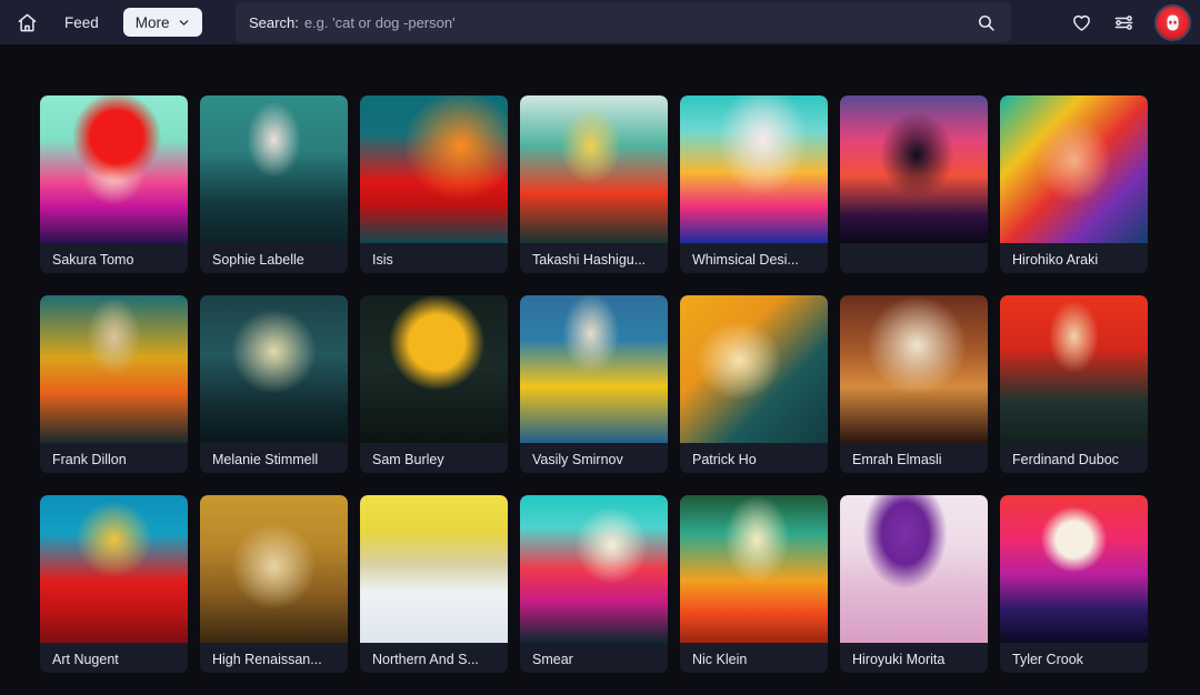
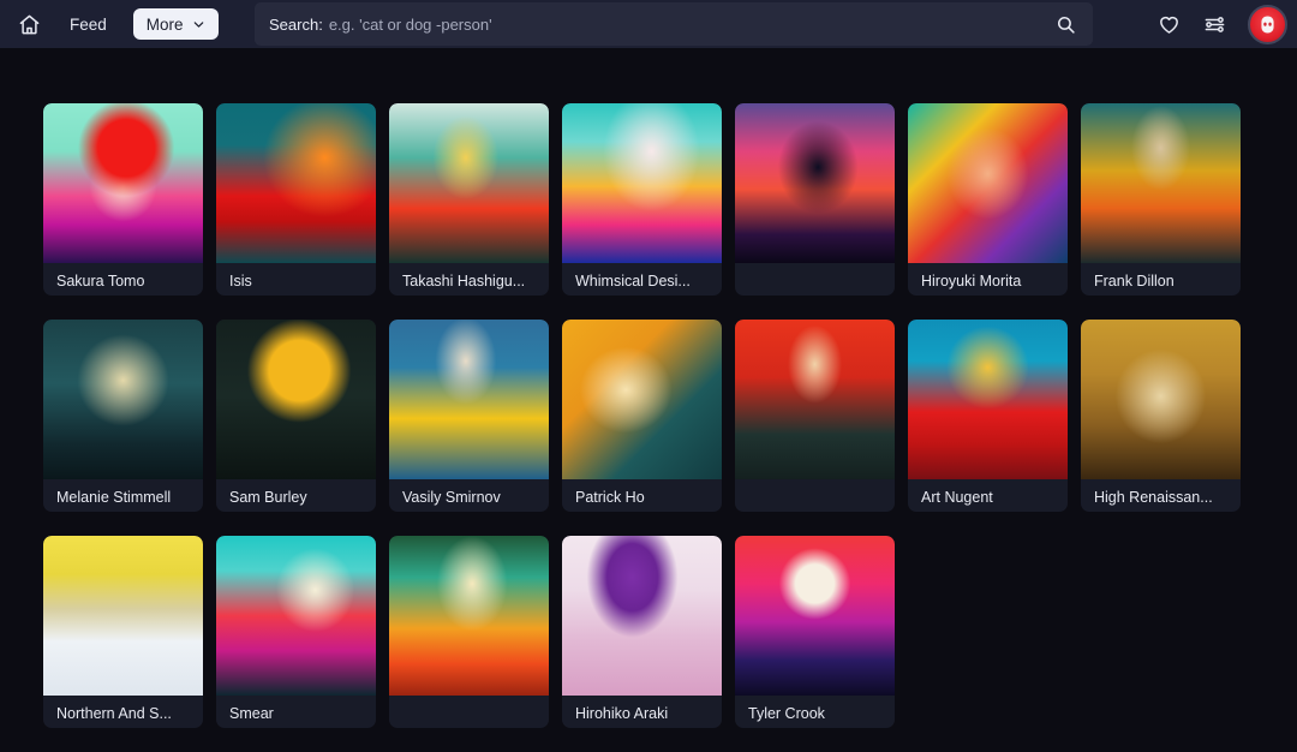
  Feed
  More
  Search:
  e.g. 'cat or dog -person'
  Sakura Tomo
- Sophie Labelle
  Isis
  Takashi Hashigu...
  Whimsical Desi...
- Hirohiko Araki
+ Hiroyuki Morita
  Frank Dillon
  Melanie Stimmell
  Sam Burley
  Vasily Smirnov
  Patrick Ho
- Emrah Elmasli
- Ferdinand Duboc
  Art Nugent
  High Renaissan...
  Northern And S...
  Smear
- Nic Klein
- Hiroyuki Morita
+ Hirohiko Araki
  Tyler Crook
